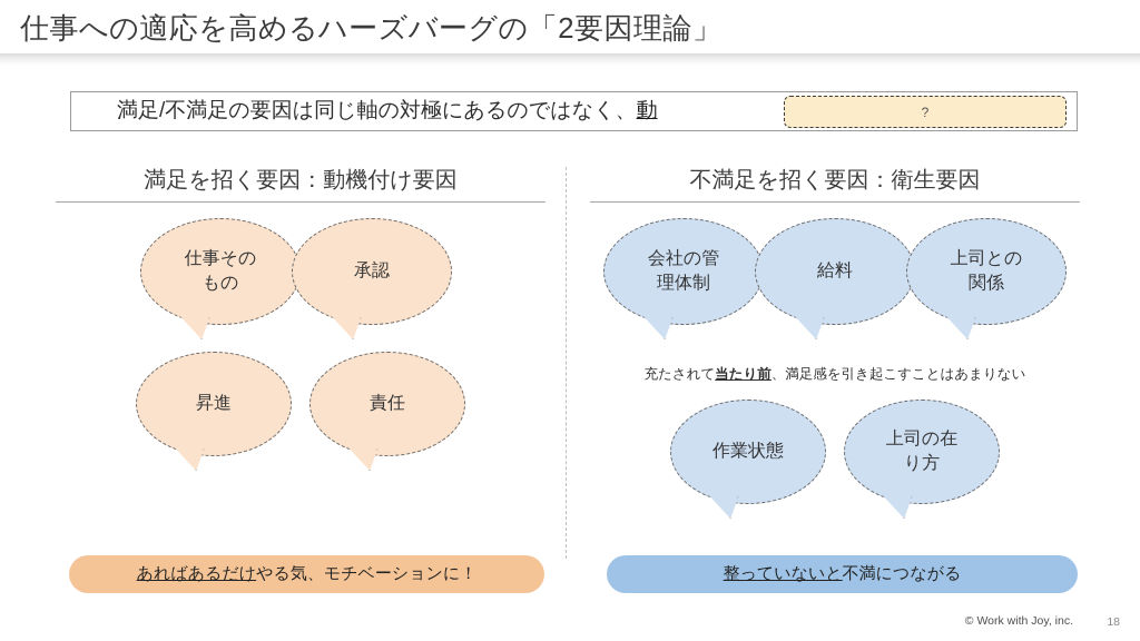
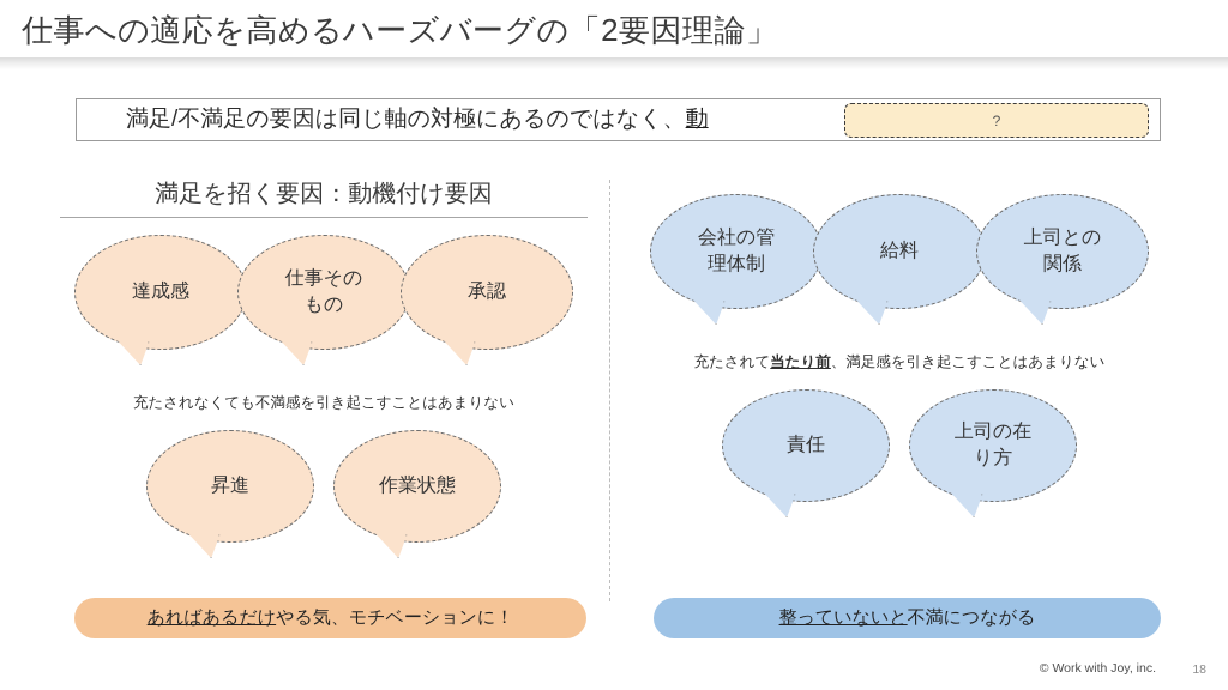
  仕事への適応を高めるハーズバーグの「2要因理論」
  満足/不満足の要因は同じ軸の対極にあるのではなく、動
  ?
  満足を招く要因：動機付け要因
+ 達成感
  仕事その
  もの
  承認
+ 充たされなくても不満感を引き起こすことはあまりない
  昇進
- 責任
+ 作業状態
- 不満足を招く要因：衛生要因
  会社の管
  理体制
  給料
  上司との
  関係
  充たされて当たり前、満足感を引き起こすことはあまりない
- 作業状態
+ 責任
  上司の在
  り方
  あればあるだけ
  やる気、モチベーションに！
  整っていないと
  不満につながる
  © Work with Joy, inc.
  18
